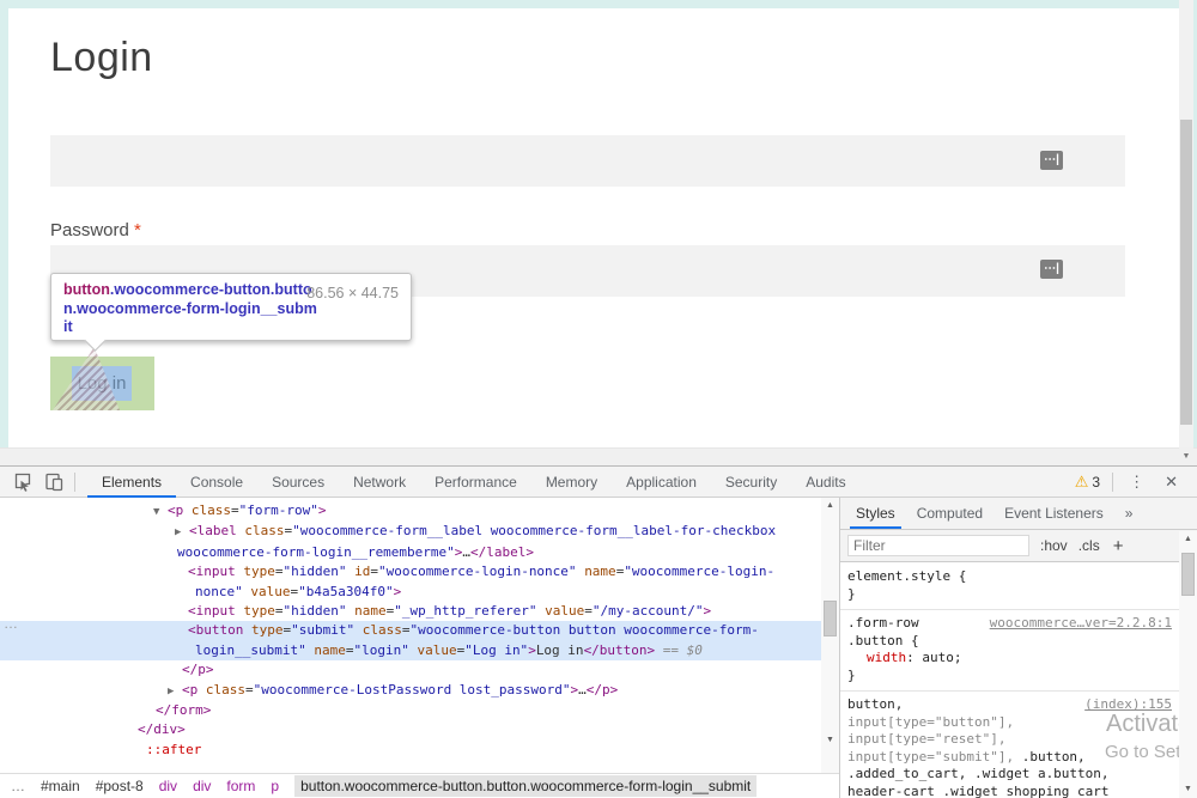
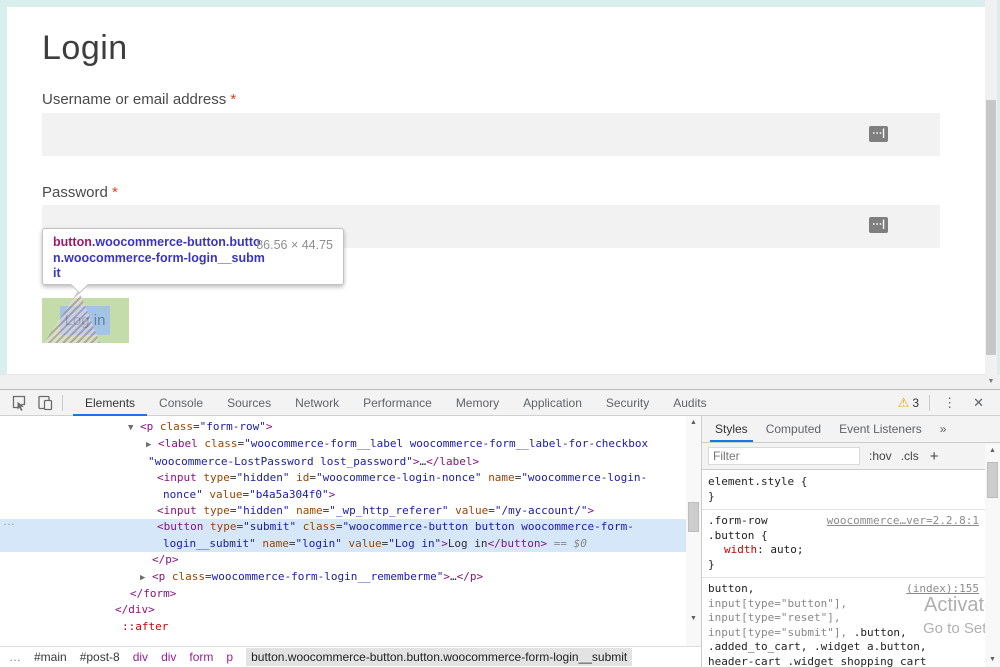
  Login
+ Username or email address *
  ⋯|
  Password *
  ⋯|
  button.woocommerce-button.button.woocommerce-form-login__submit
  86.56 × 44.75
  Elements
  Console
  Sources
  Network
  Performance
  Memory
  Application
  Security
  Audits
  ⚠
  3
  ⋮
  ✕
  ▼ <p class="form-row">
  ▶ <label class="woocommerce-form__label woocommerce-form__label-for-checkbox
- woocommerce-form-login__rememberme">…</label>
+ "woocommerce-LostPassword lost_password">…</label>
  <input type="hidden" id="woocommerce-login-nonce" name="woocommerce-login-
  nonce" value="b4a5a304f0">
  <input type="hidden" name="_wp_http_referer" value="/my-account/">
  <button type="submit" class="woocommerce-button button woocommerce-form-
  login__submit" name="login" value="Log in">Log in</button> == $0
  </p>
- ▶ <p class="woocommerce-LostPassword lost_password">…</p>
+ ▶ <p class=woocommerce-form-login__rememberme">…</p>
  </form>
  </div>
  ::after
  …
  …
  #main
  #post-8
  div
  div
  form
  p
  button.woocommerce-button.button.woocommerce-form-login__submit
  Styles
  Computed
  Event Listeners
  »
  Filter
  :hov
  .cls
  +
  element.style {
  }
  woocommerce…ver=2.2.8:1
  .form-row
  .button {
  width: auto;
  }
  (index):155
  button,
  input[type="button"],
  input[type="reset"],
  input[type="submit"], .button,
  .added_to_cart, .widget a.button,
  header-cart .widget_shopping_cart
  Activat
